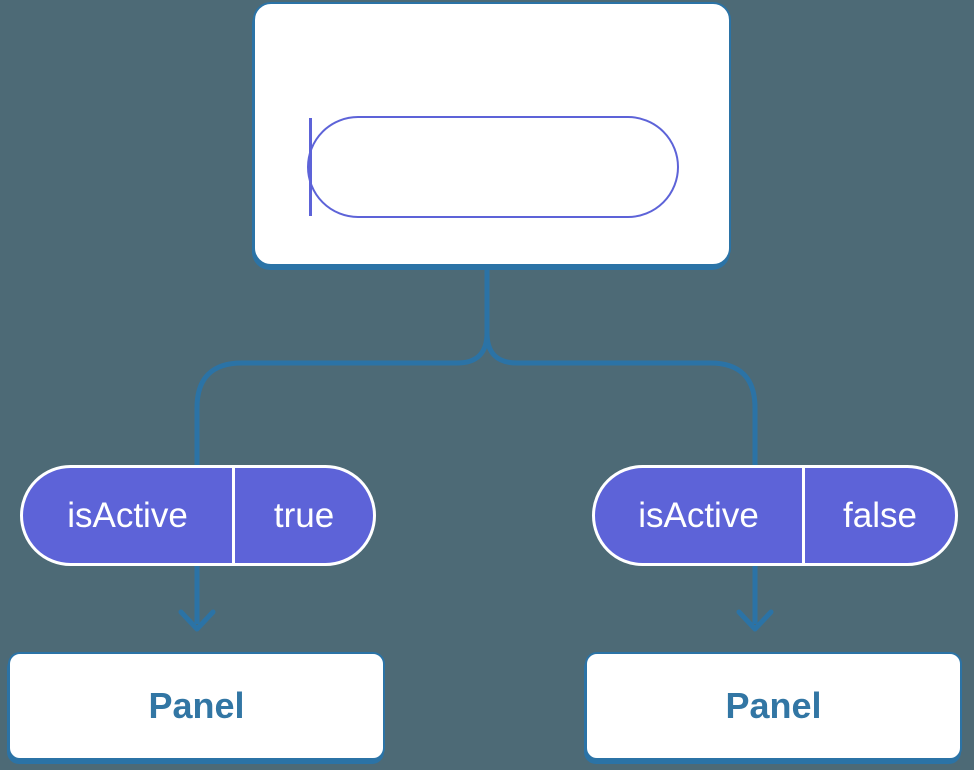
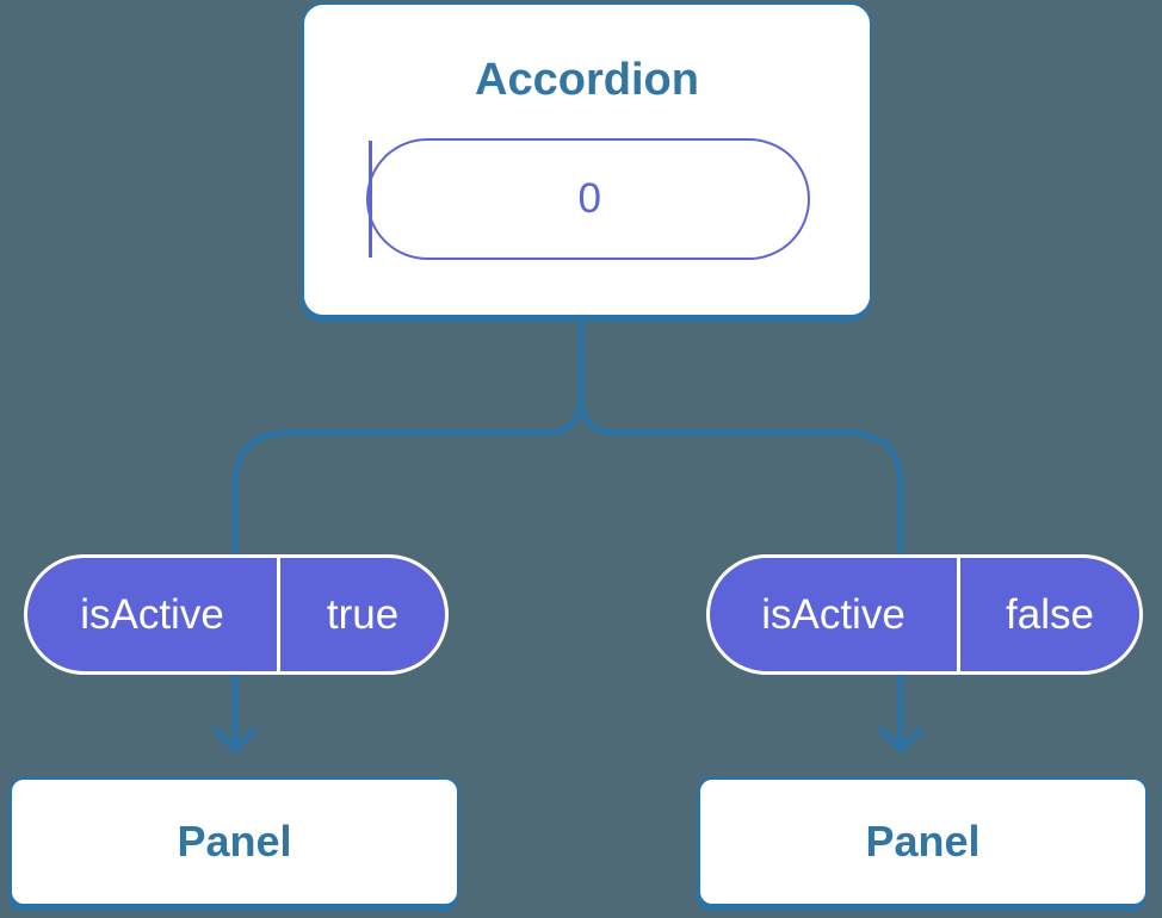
+ Accordion
+ 0
  isActive
  true
  isActive
  false
  Panel
  Panel
